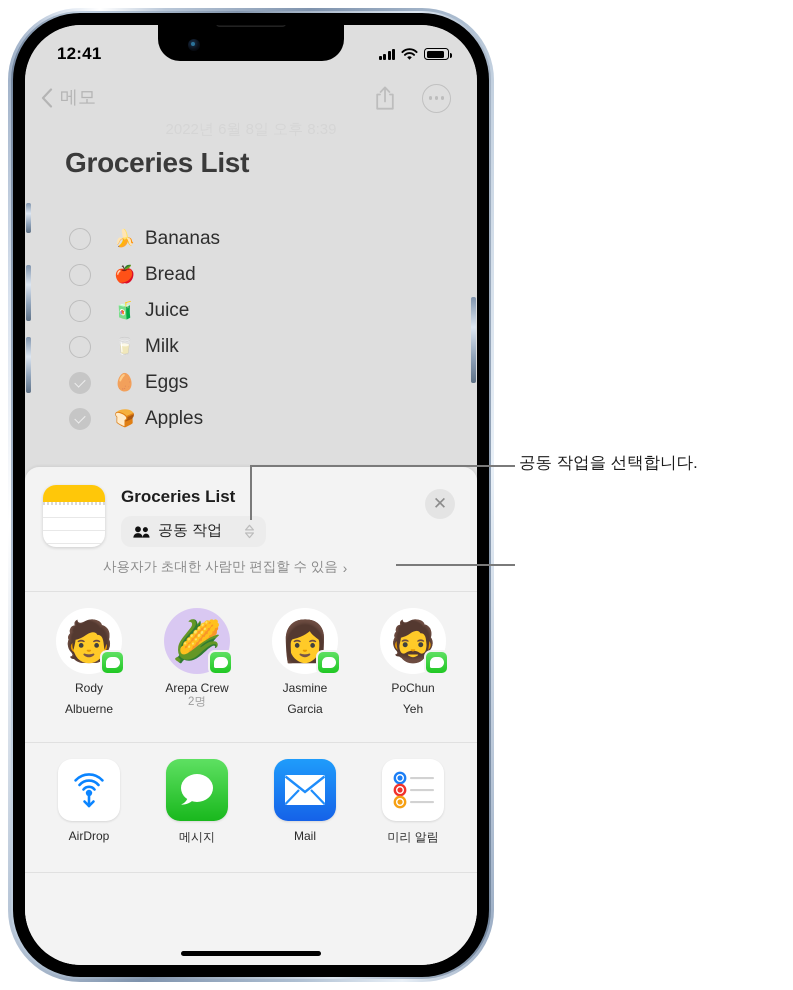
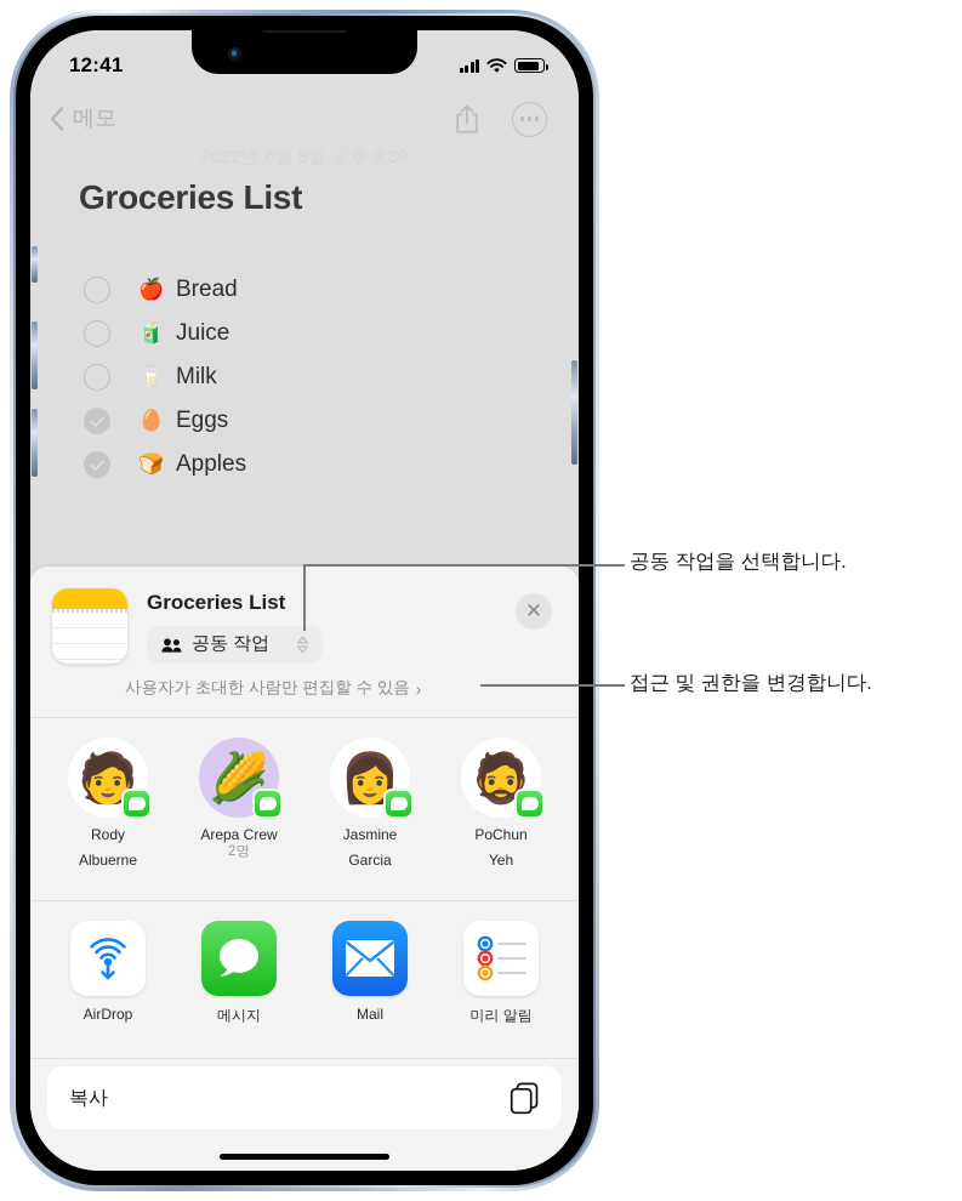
  12:41
  메모
  Groceries List
- 🍌
- Bananas
  🍎
  Bread
  🧃
  Juice
  🥛
  Milk
  🥚
  Eggs
  🍞
  Apples
  Groceries List
  공동 작업
  ✕
  사용자가 초대한 사람만 편집할 수 있음
  ›
  🧑
  Rody
  Albuerne
  🌽
  Arepa Crew
  2명
  👩
  Jasmine
  Garcia
  🧔
  PoChun
  Yeh
  AirDrop
  메시지
  Mail
  미리 알림
+ 복사
  공동 작업을 선택합니다.
+ 접근 및 권한을 변경합니다.
